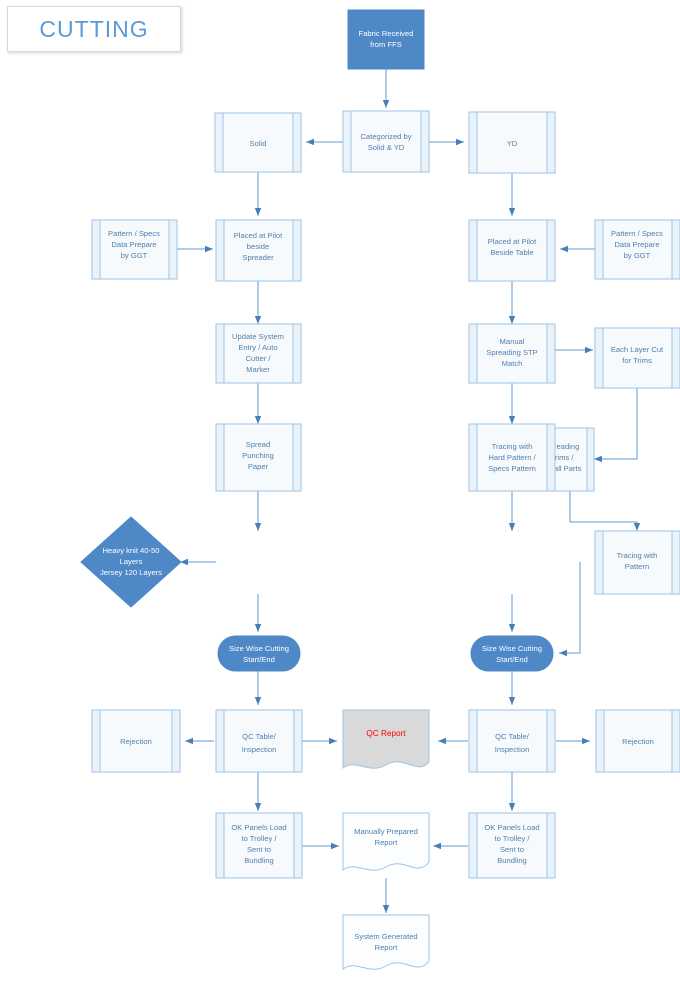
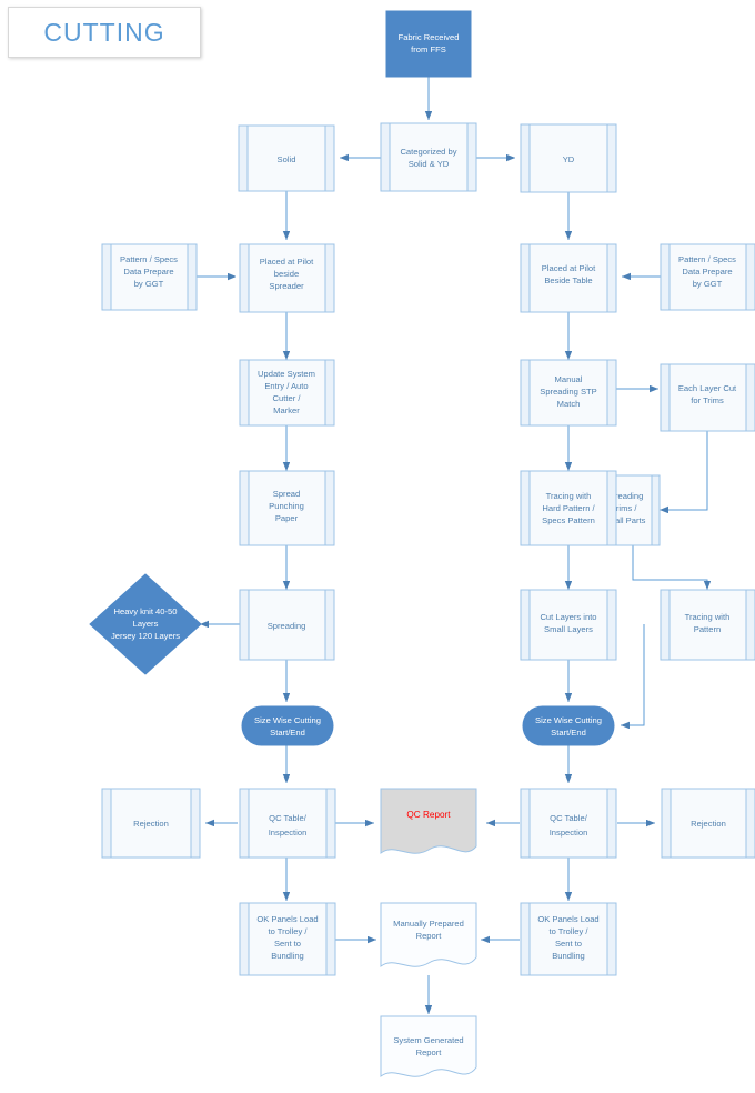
  CUTTING
  Fabric Received
  from FFS
  Categorized by
  Solid & YD
  Solid
  YD
  Pattern / Specs
  Data Prepare
  by GGT
  Pattern / Specs
  Data Prepare
  by GGT
  Placed at Pilot
  beside
  Spreader
  Placed at Pilot
  Beside Table
  Update System
  Entry / Auto
  Cutter /
  Marker
  Manual
  Spreading STP
  Match
  Each Layer Cut
  for Trims
  Spread
  Punching
  Paper
  rims /
  all Parts
  Tracing with
  Hard Pattern /
  Specs Pattern
  Heavy knit 40-50
  Layers
  Jersey 120 Layers
+ Spreading
+ Cut Layers into
+ Small Layers
  Tracing with
  Pattern
  Size Wise Cutting
  Start/End
  Size Wise Cutting
  Start/End
  Rejection
  QC Table/
  Inspection
  QC Report
  QC Table/
  Inspection
  Rejection
  OK Panels Load
  to Trolley /
  Sent to
  Bundling
  Manually Prepared
  Report
  OK Panels Load
  to Trolley /
  Sent to
  Bundling
  System Generated
  Report
